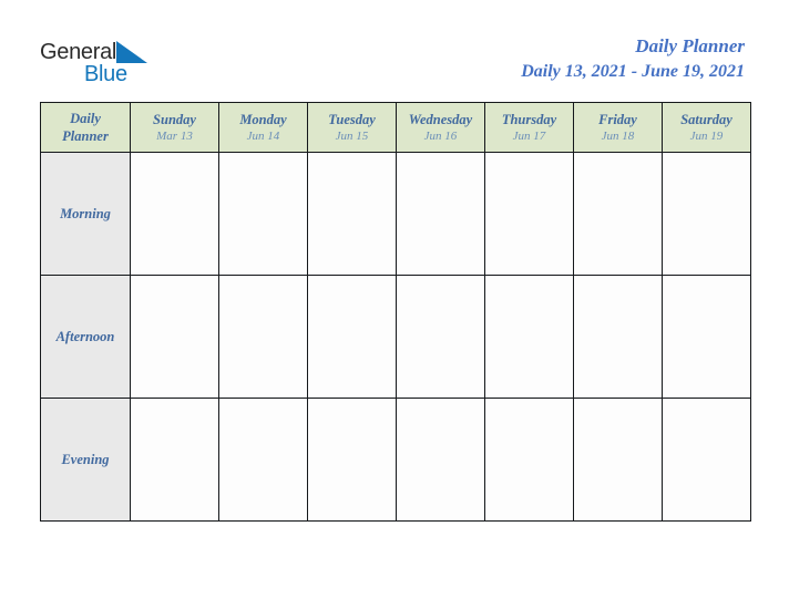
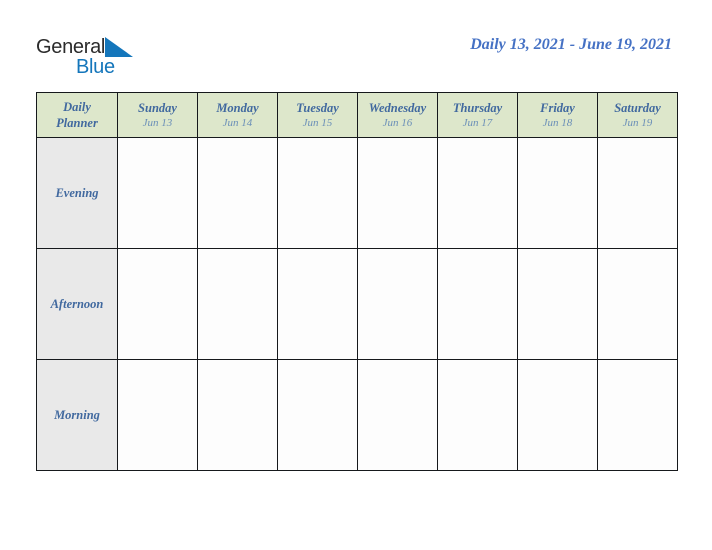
  General
  Blue
- Daily Planner
  Daily 13, 2021 - June 19, 2021
- Daily Planner	Sunday Mar 13	Monday Jun 14	Tuesday Jun 15	Wednesday Jun 16	Thursday Jun 17	Friday Jun 18	Saturday Jun 19
+ Daily Planner	Sunday Jun 13	Monday Jun 14	Tuesday Jun 15	Wednesday Jun 16	Thursday Jun 17	Friday Jun 18	Saturday Jun 19
- Morning
+ Evening
  Afternoon
- Evening
+ Morning
